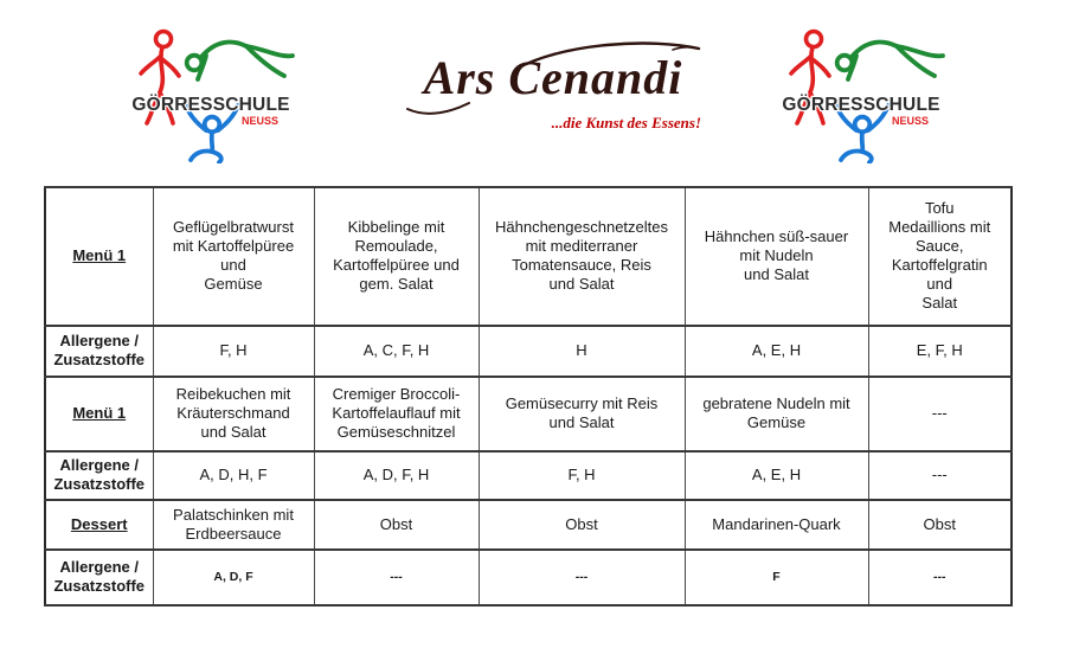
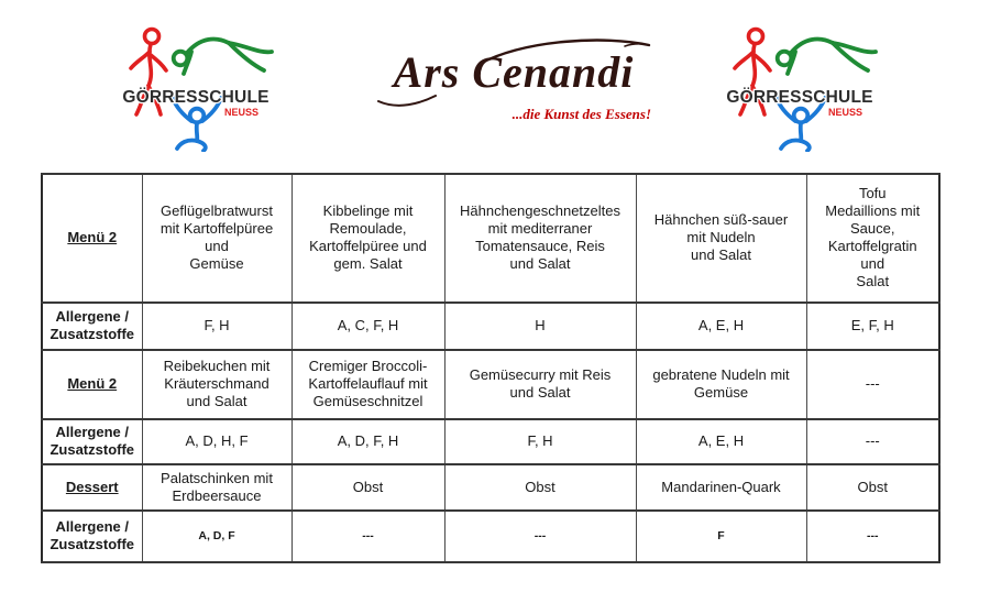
  Ars Cenandi
  ...die Kunst des Essens!
- Menü 1	Geflügelbratwurst mit Kartoffelpüree und Gemüse	Kibbelinge mit Remoulade, Kartoffelpüree und gem. Salat	Hähnchengeschnetzeltes mit mediterraner Tomatensauce, Reis und Salat	Hähnchen süß-sauer mit Nudeln und Salat	Tofu Medaillions mit Sauce, Kartoffelgratin und Salat
+ Menü 2	Geflügelbratwurst mit Kartoffelpüree und Gemüse	Kibbelinge mit Remoulade, Kartoffelpüree und gem. Salat	Hähnchengeschnetzeltes mit mediterraner Tomatensauce, Reis und Salat	Hähnchen süß-sauer mit Nudeln und Salat	Tofu Medaillions mit Sauce, Kartoffelgratin und Salat
  Allergene / Zusatzstoffe	F, H	A, C, F, H	H	A, E, H	E, F, H
- Menü 1	Reibekuchen mit Kräuterschmand und Salat	Cremiger Broccoli- Kartoffelauflauf mit Gemüseschnitzel	Gemüsecurry mit Reis und Salat	gebratene Nudeln mit Gemüse	---
+ Menü 2	Reibekuchen mit Kräuterschmand und Salat	Cremiger Broccoli- Kartoffelauflauf mit Gemüseschnitzel	Gemüsecurry mit Reis und Salat	gebratene Nudeln mit Gemüse	---
  Allergene / Zusatzstoffe	A, D, H, F	A, D, F, H	F, H	A, E, H	---
  Dessert	Palatschinken mit Erdbeersauce	Obst	Obst	Mandarinen-Quark	Obst
  Allergene / Zusatzstoffe	A, D, F	---	---	F	---
